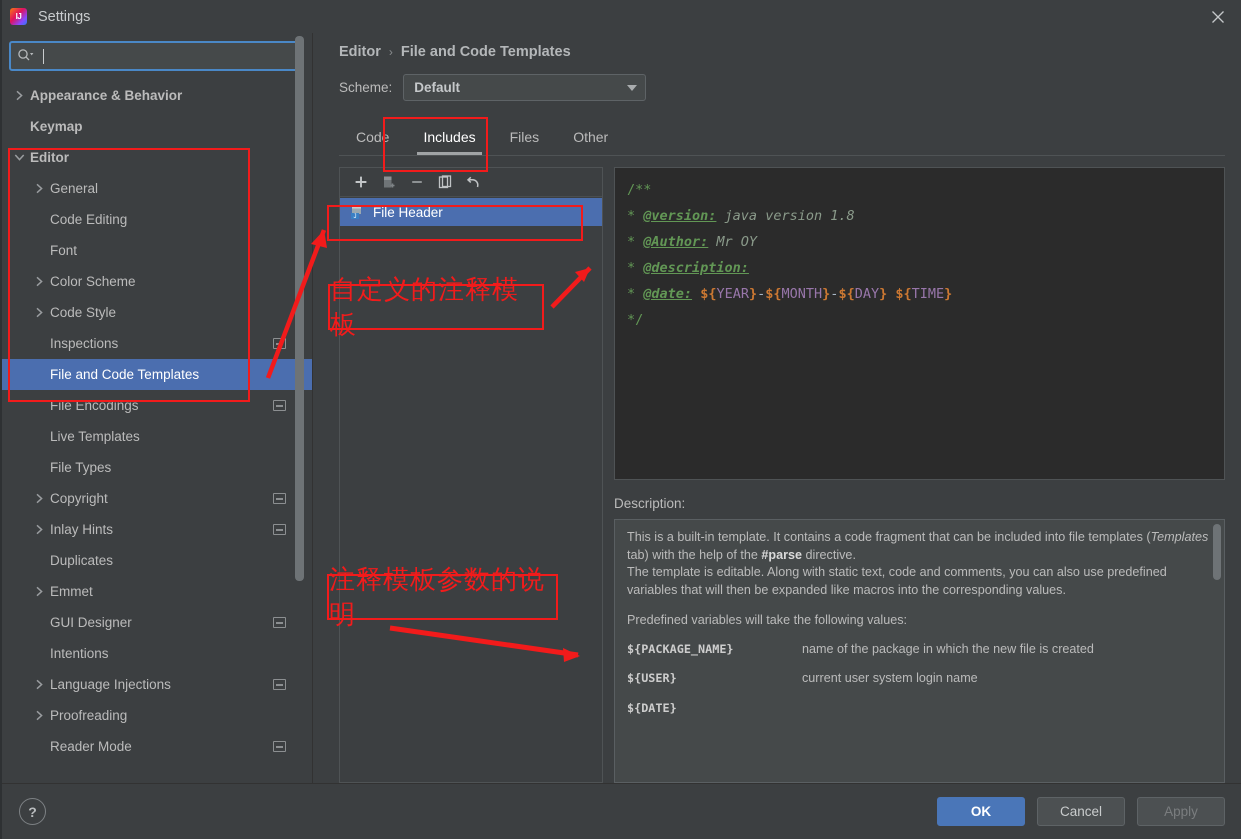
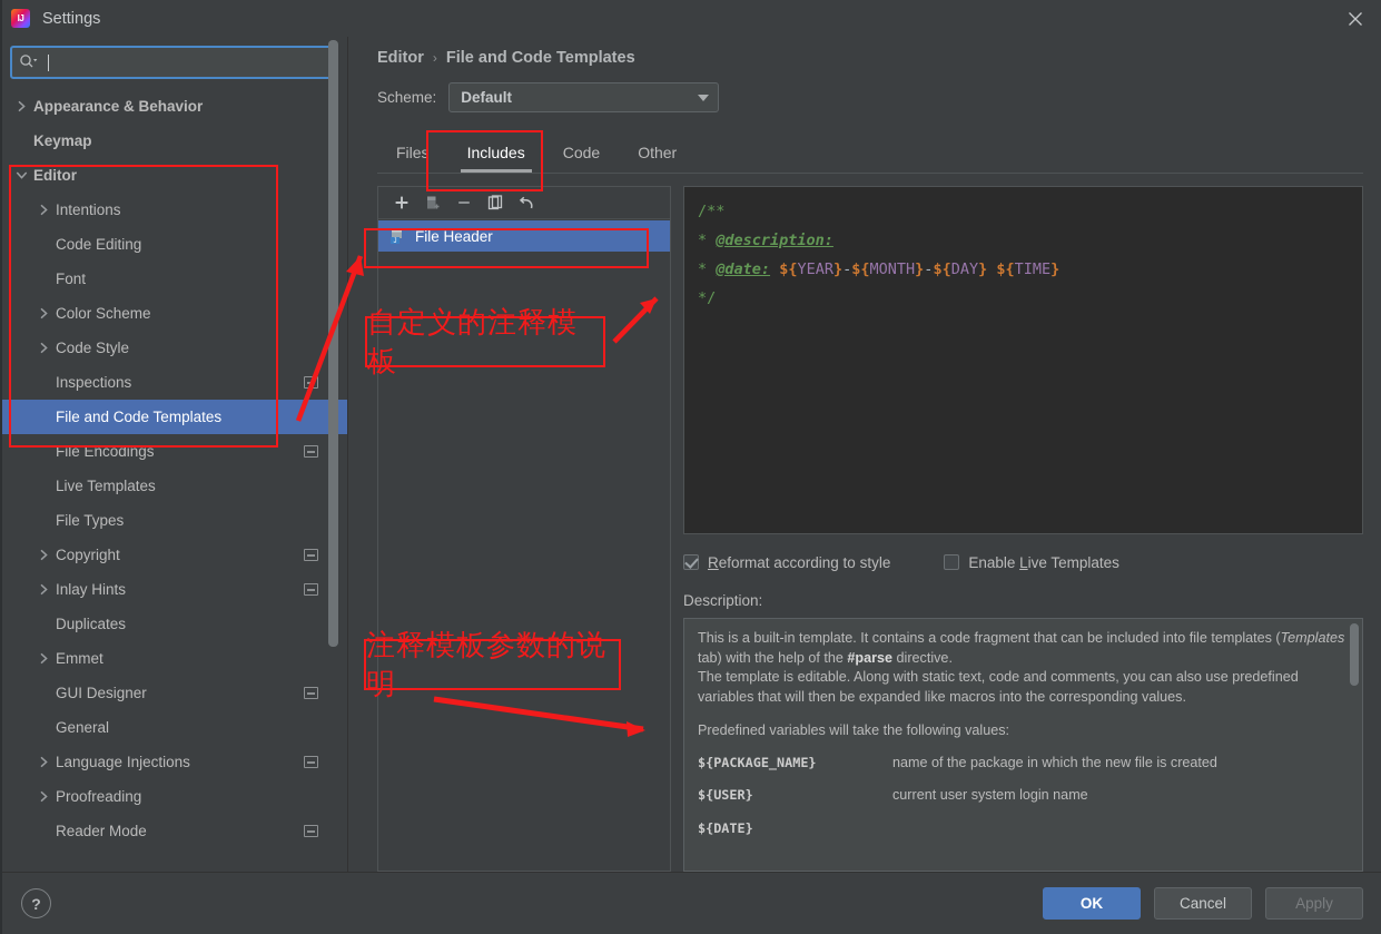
  Settings
  Appearance & Behavior
  Keymap
  Editor
- General
+ Intentions
  Code Editing
  Font
  Color Scheme
  Code Style
  Inspections
  File and Code Templates
  File Encodings
  Live Templates
  File Types
  Copyright
  Inlay Hints
  Duplicates
  Emmet
  GUI Designer
- Intentions
+ General
  Language Injections
  Proofreading
  Reader Mode
  Editor
  ›
  File and Code Templates
  Scheme:
  Default
- Code
+ Files
  Includes
- Files
+ Code
  Other
  File Header
  /**
- * @version: java version 1.8
- * @Author: Mr OY
  * @description:
  * @date: ${YEAR}-${MONTH}-${DAY} ${TIME}
  */
+ Reformat according to style
+ Enable Live Templates
  Description:
  This is a built-in template. It contains a code fragment that can be included into file templates (Templates tab) with the help of the #parse directive.
  The template is editable. Along with static text, code and comments, you can also use predefined variables that will then be expanded like macros into the corresponding values.
  Predefined variables will take the following values:
  ${PACKAGE_NAME}	name of the package in which the new file is created
  ${USER}	current user system login name
  ${DATE}
  ?
  OK
  Cancel
  Apply
  自定义的注释模板
  注释模板参数的说明
